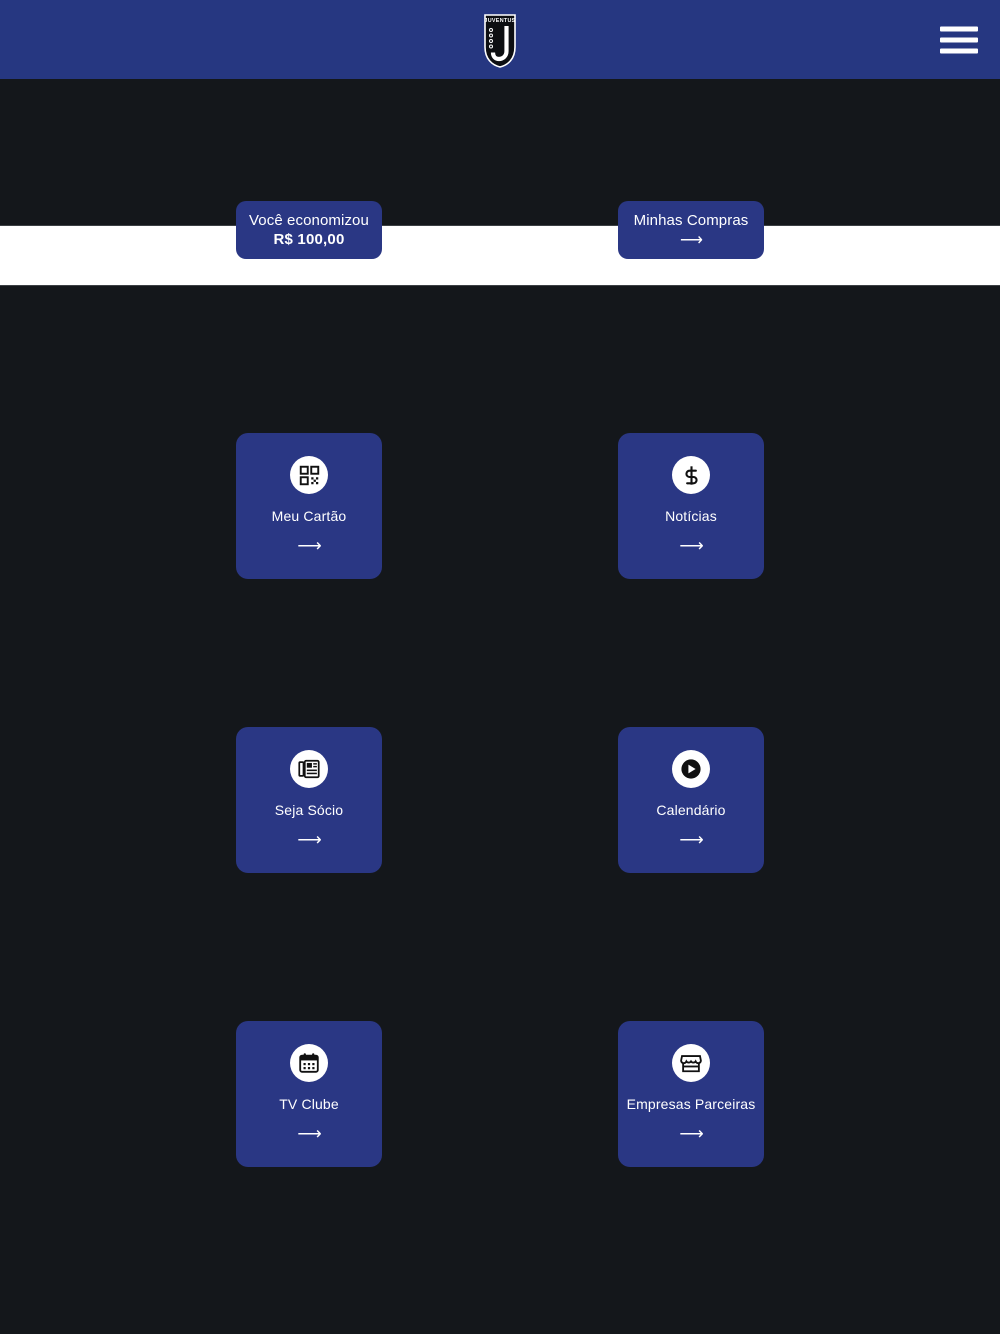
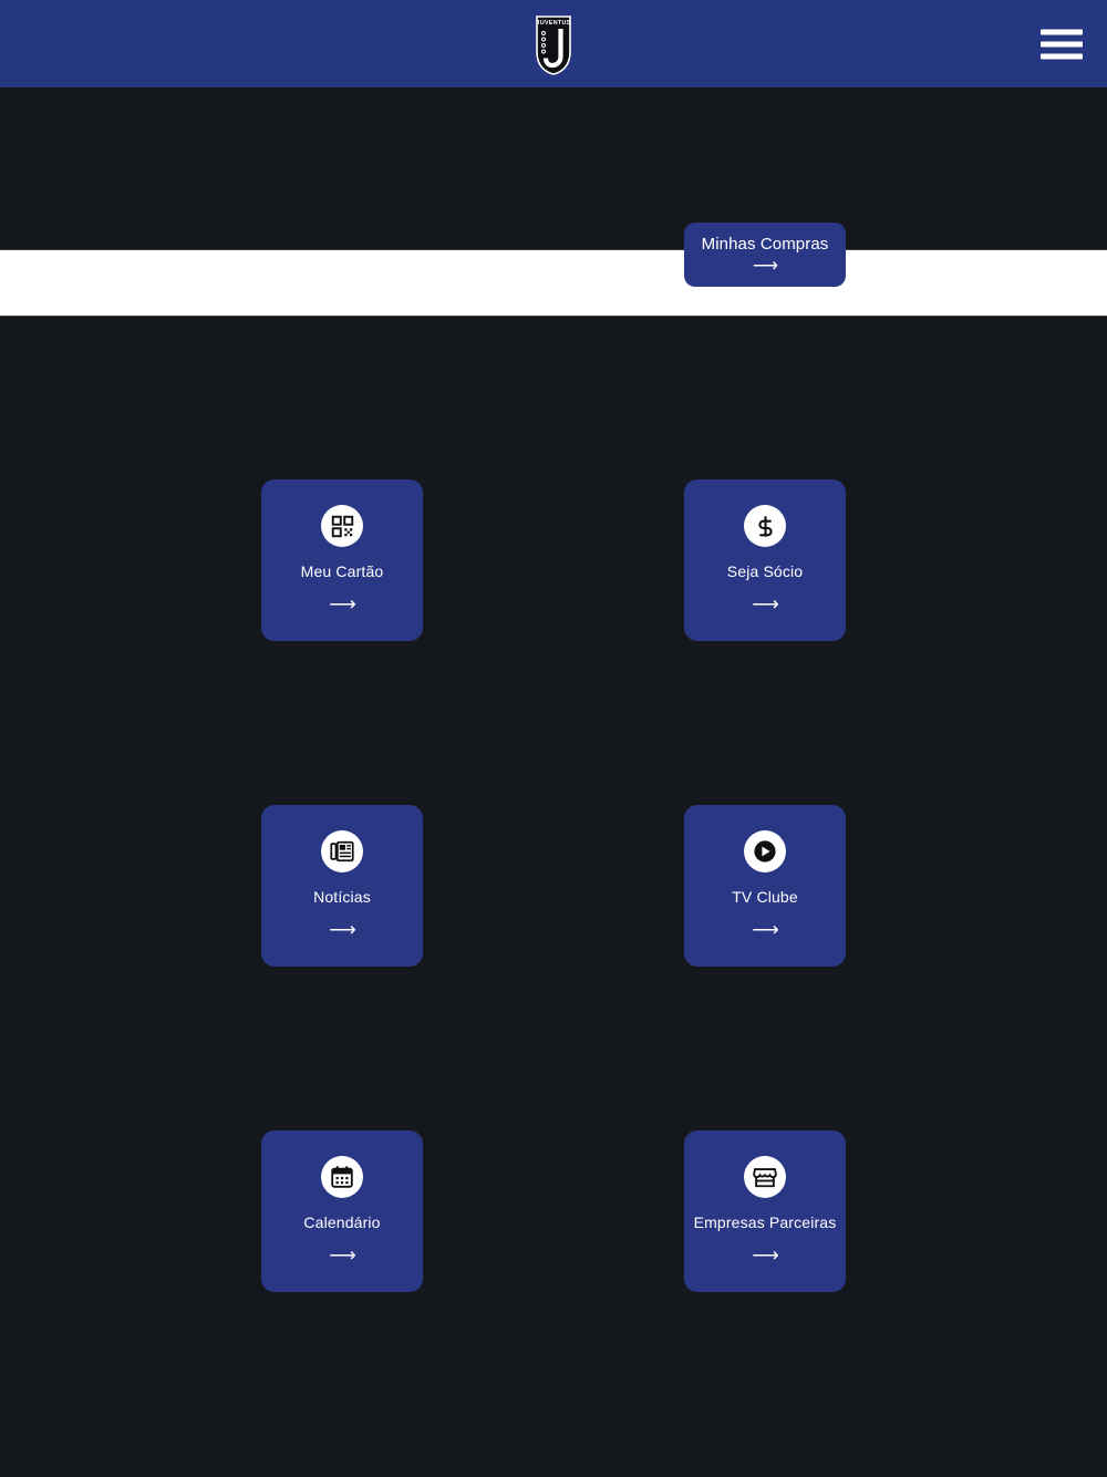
- Você economizou
- R$ 100,00
  Minhas Compras
  ⟶
  Meu Cartão
  ⟶
- Notícias
+ Seja Sócio
  ⟶
- Seja Sócio
+ Notícias
  ⟶
- Calendário
+ TV Clube
  ⟶
- TV Clube
+ Calendário
  ⟶
  Empresas Parceiras
  ⟶
